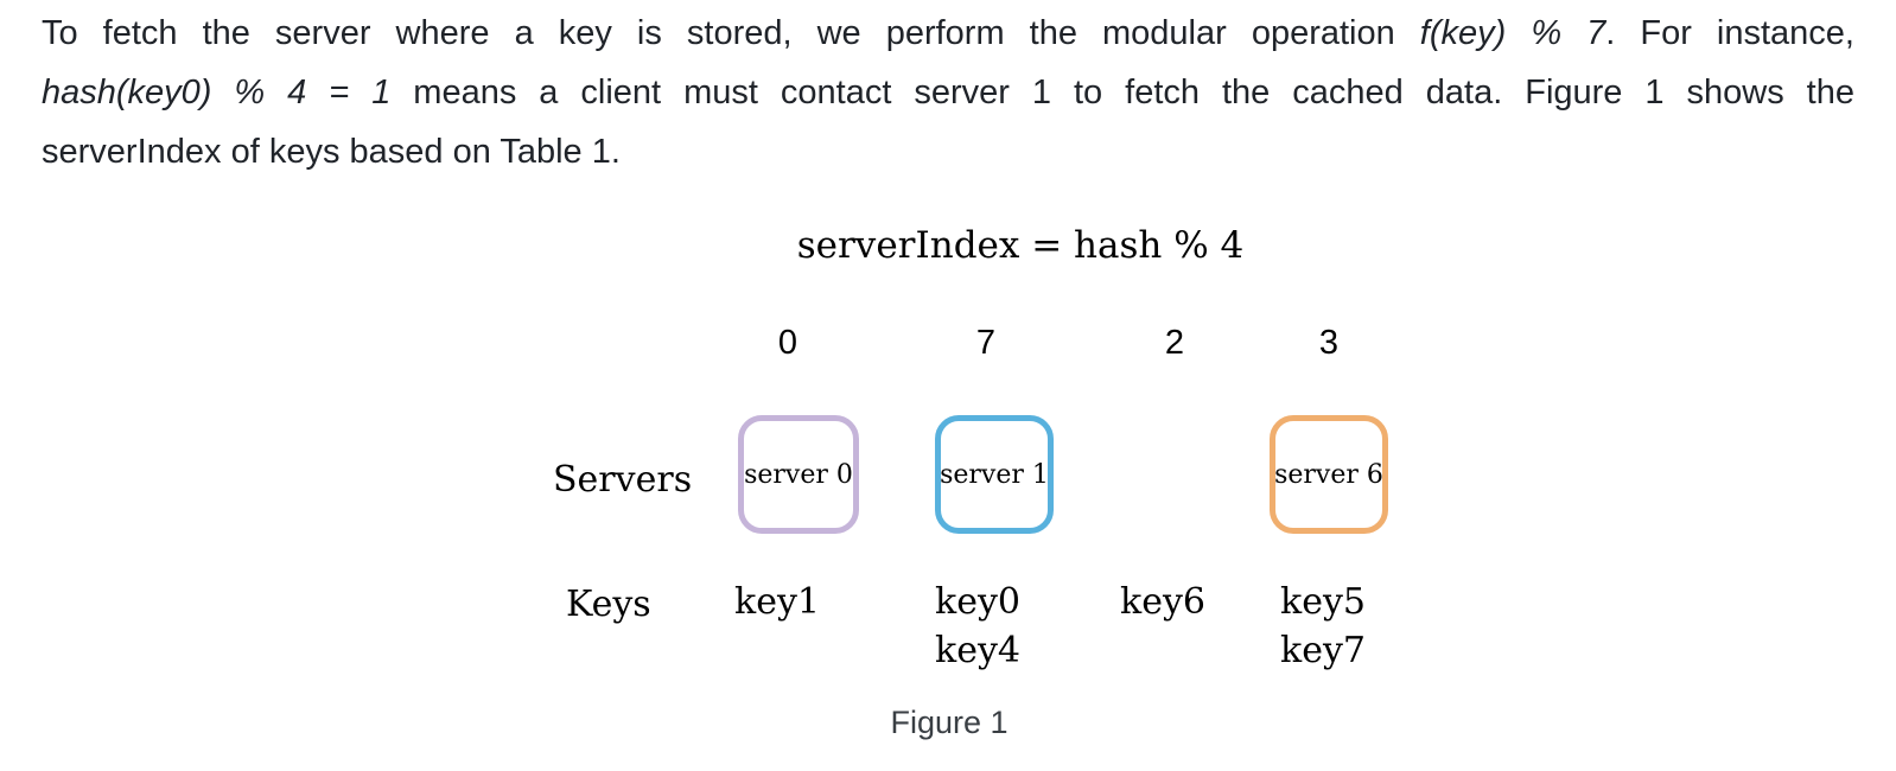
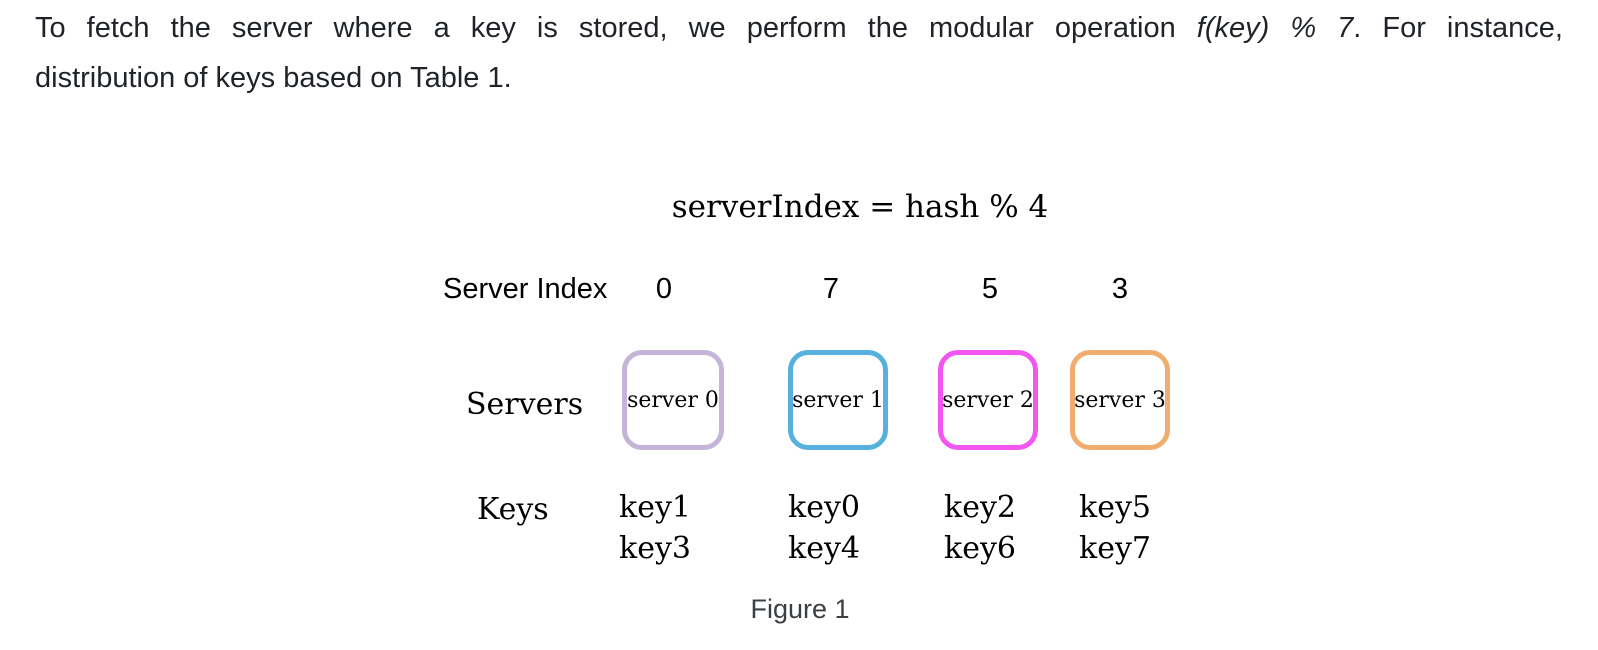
  To fetch the server where a key is stored, we perform the modular operation f(key) % 7. For instance,
- hash(key0) % 4 = 1 means a client must contact server 1 to fetch the cached data. Figure 1 shows the
- serverIndex of keys based on Table 1.
+ distribution of keys based on Table 1.
  serverIndex = hash % 4
+ Server Index
  0
  7
- 2
+ 5
  3
  Servers
  server 0
  server 1
+ server 2
- server 6
+ server 3
  Keys
  key1
+ key3
  key0
  key4
+ key2
  key6
  key5
  key7
  Figure 1
